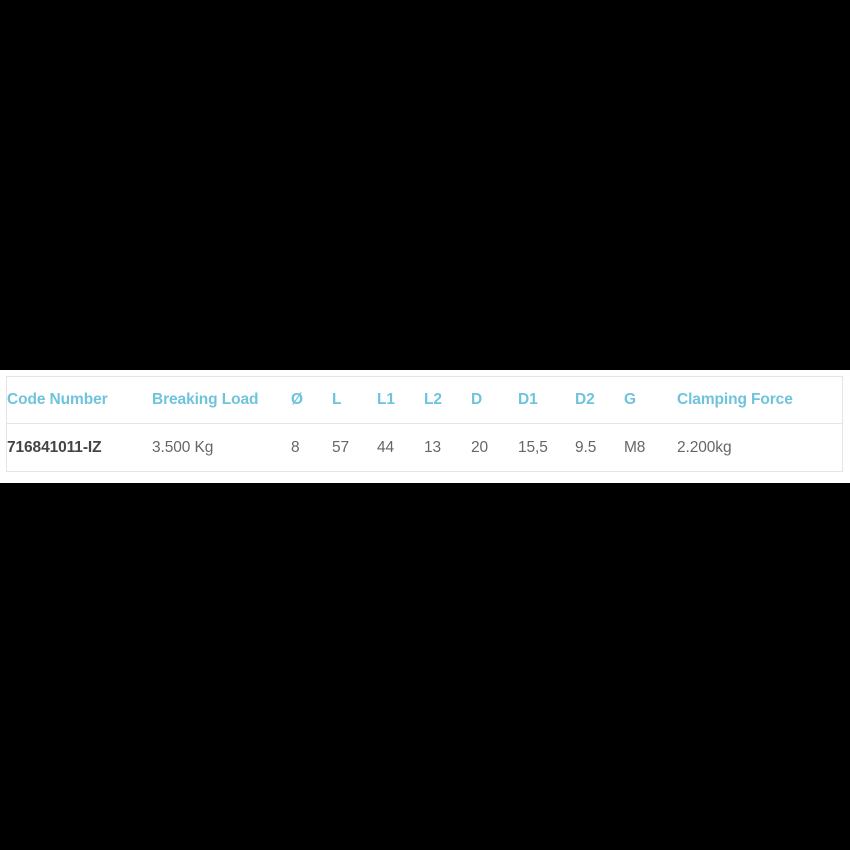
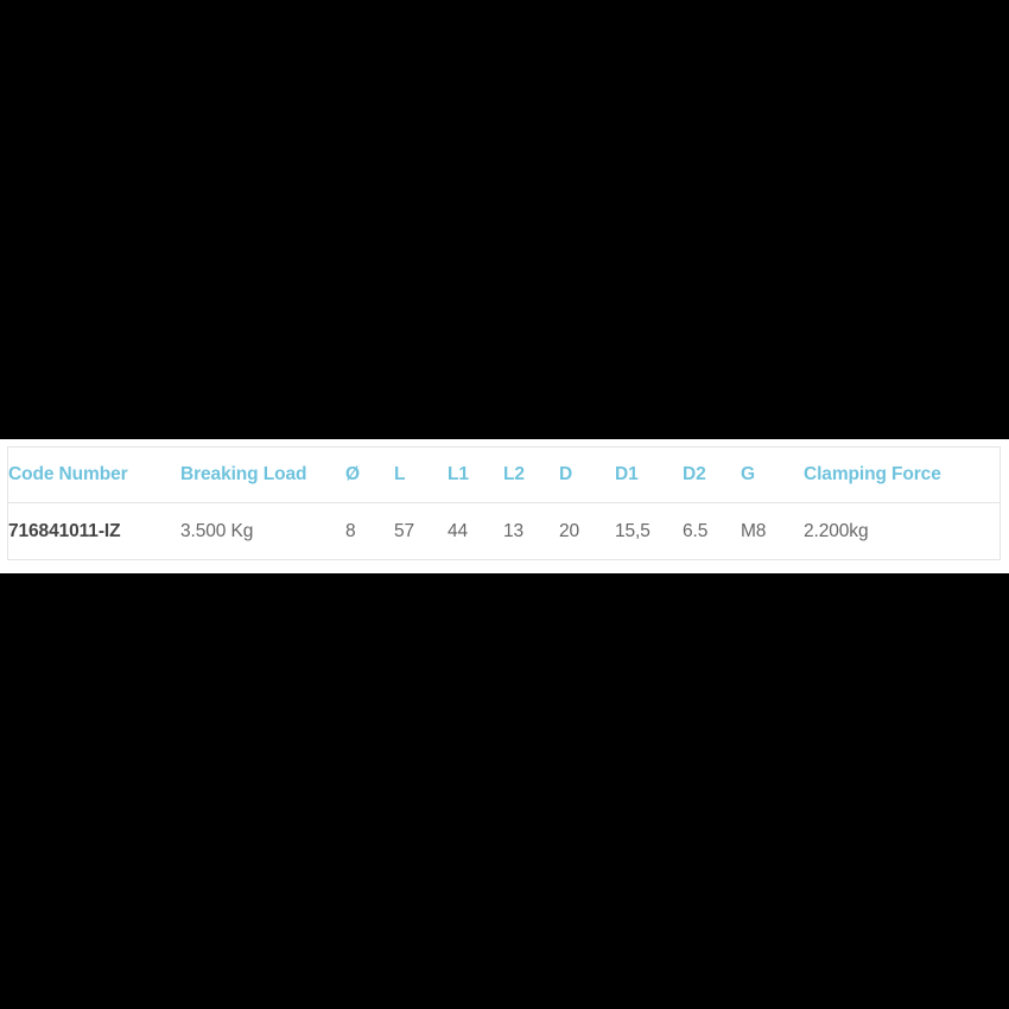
  Code Number	Breaking Load	Ø	L	L1	L2	D	D1	D2	G	Clamping Force
- 716841011-IZ	3.500 Kg	8	57	44	13	20	15,5	9.5	M8	2.200kg
+ 716841011-IZ	3.500 Kg	8	57	44	13	20	15,5	6.5	M8	2.200kg
